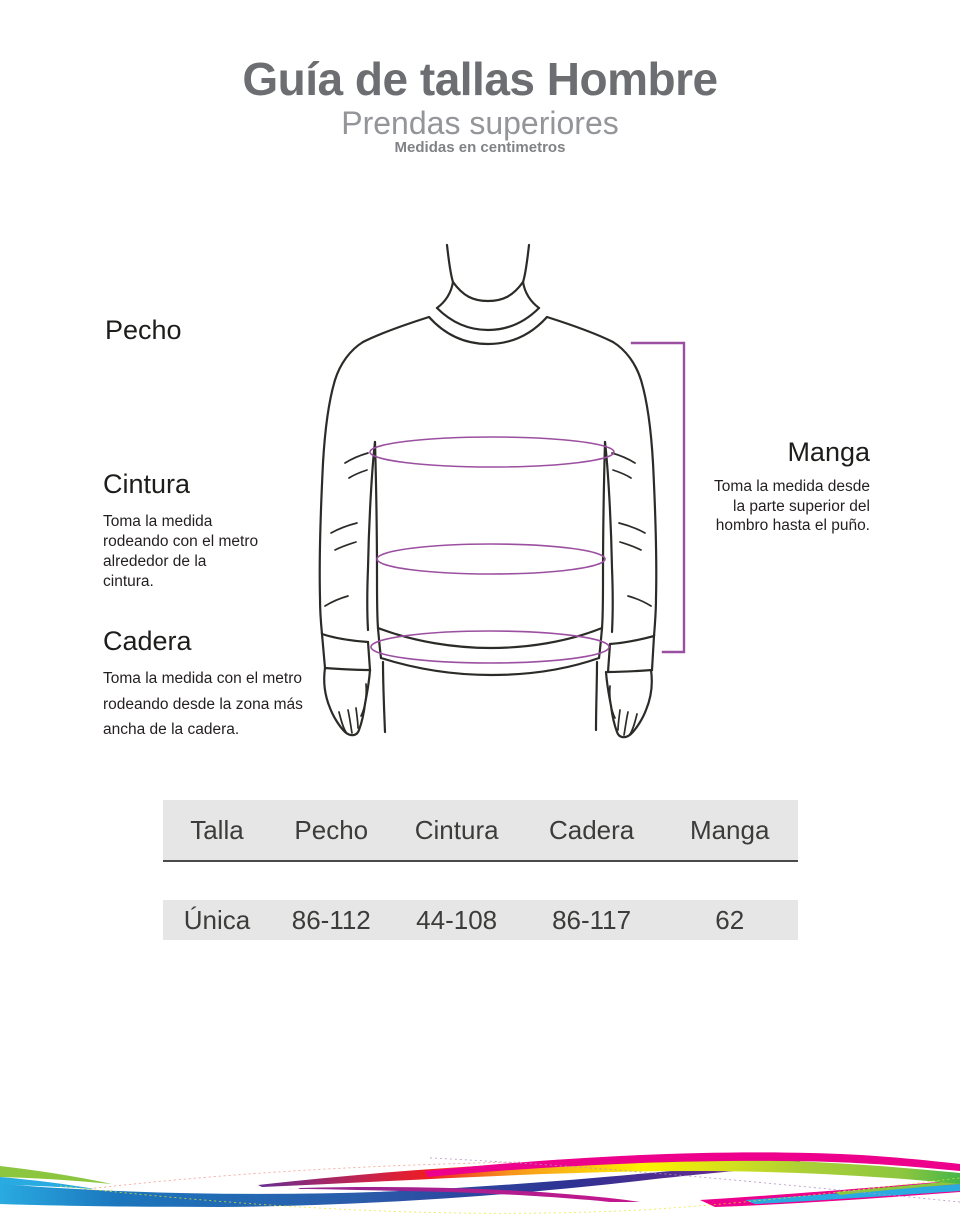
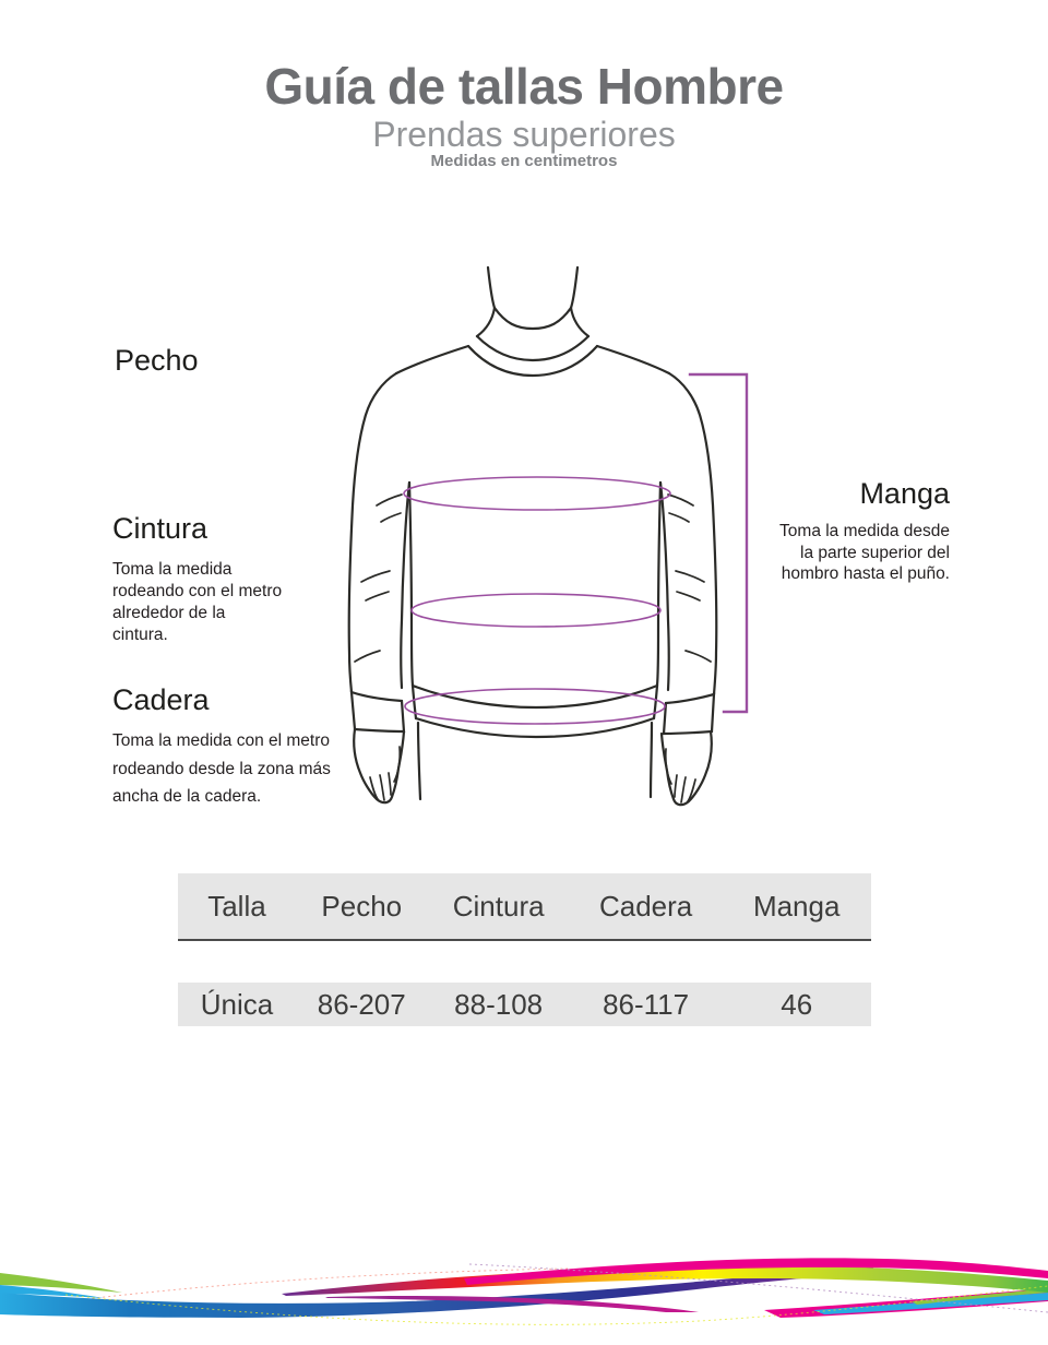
  Guía de tallas Hombre
  Prendas superiores
  Medidas en centimetros
  Pecho
  Cintura
  Toma la medida rodeando con el metro alrededor de la cintura.
  Cadera
  Toma la medida con el metro rodeando desde la zona más ancha de la cadera.
  Manga
  Toma la medida desde la parte superior del hombro hasta el puño.
  Talla
  Pecho
  Cintura
  Cadera
  Manga
  Única
- 86-112
+ 86-207
- 44-108
+ 88-108
  86-117
- 62
+ 46
